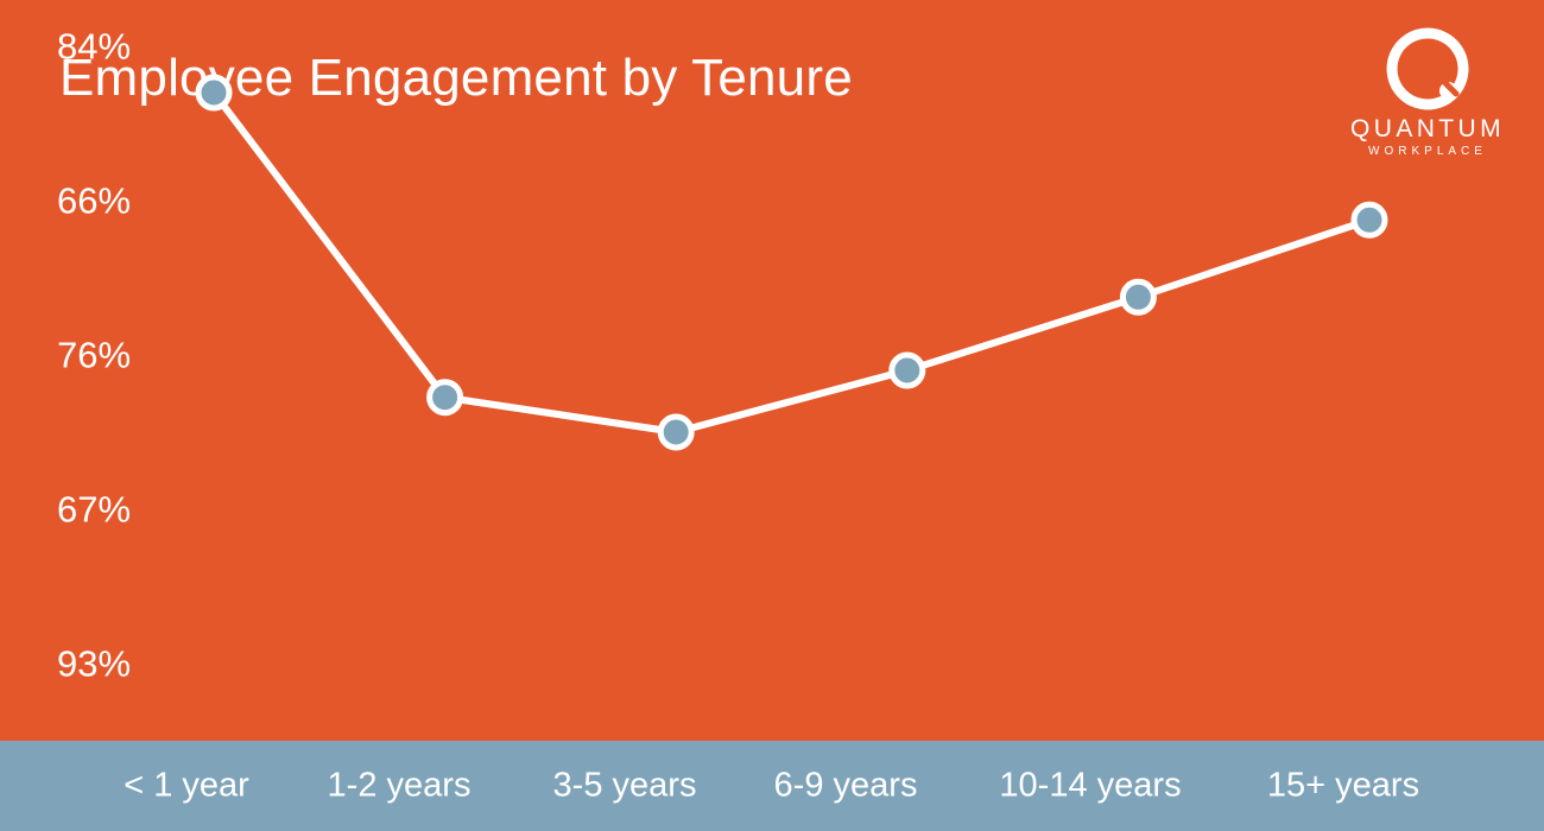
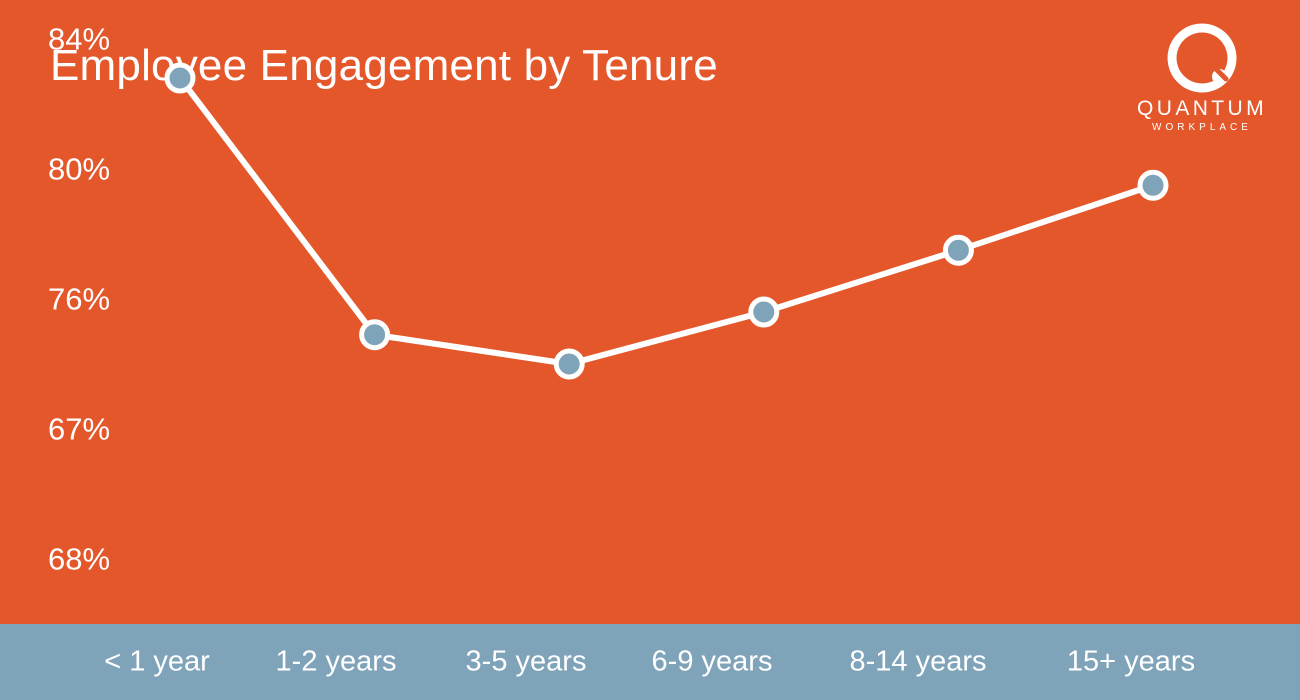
  Emploee Engagement by Tenure
  QUANTUM
  WORKPLACE
  84%
- 66%
+ 80%
  76%
  67%
- 93%
+ 68%
  < 1 year
  1-2 years
  3-5 years
  6-9 years
- 10-14 years
+ 8-14 years
  15+ years
